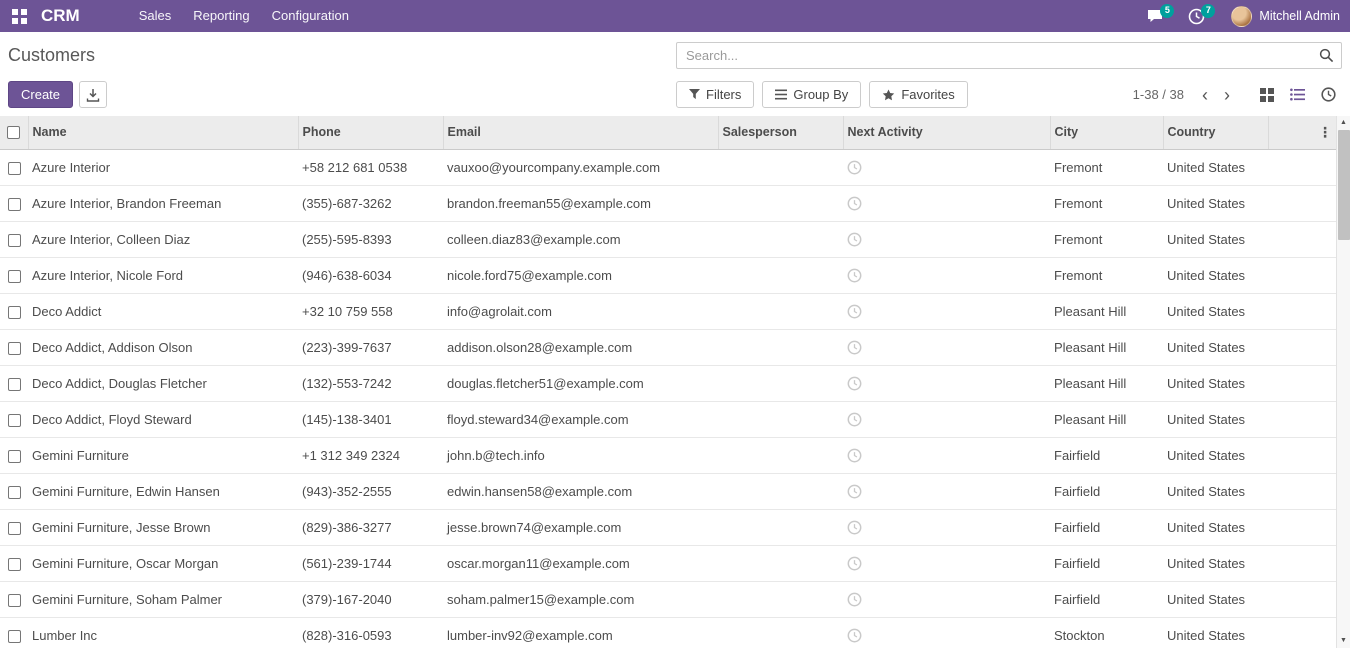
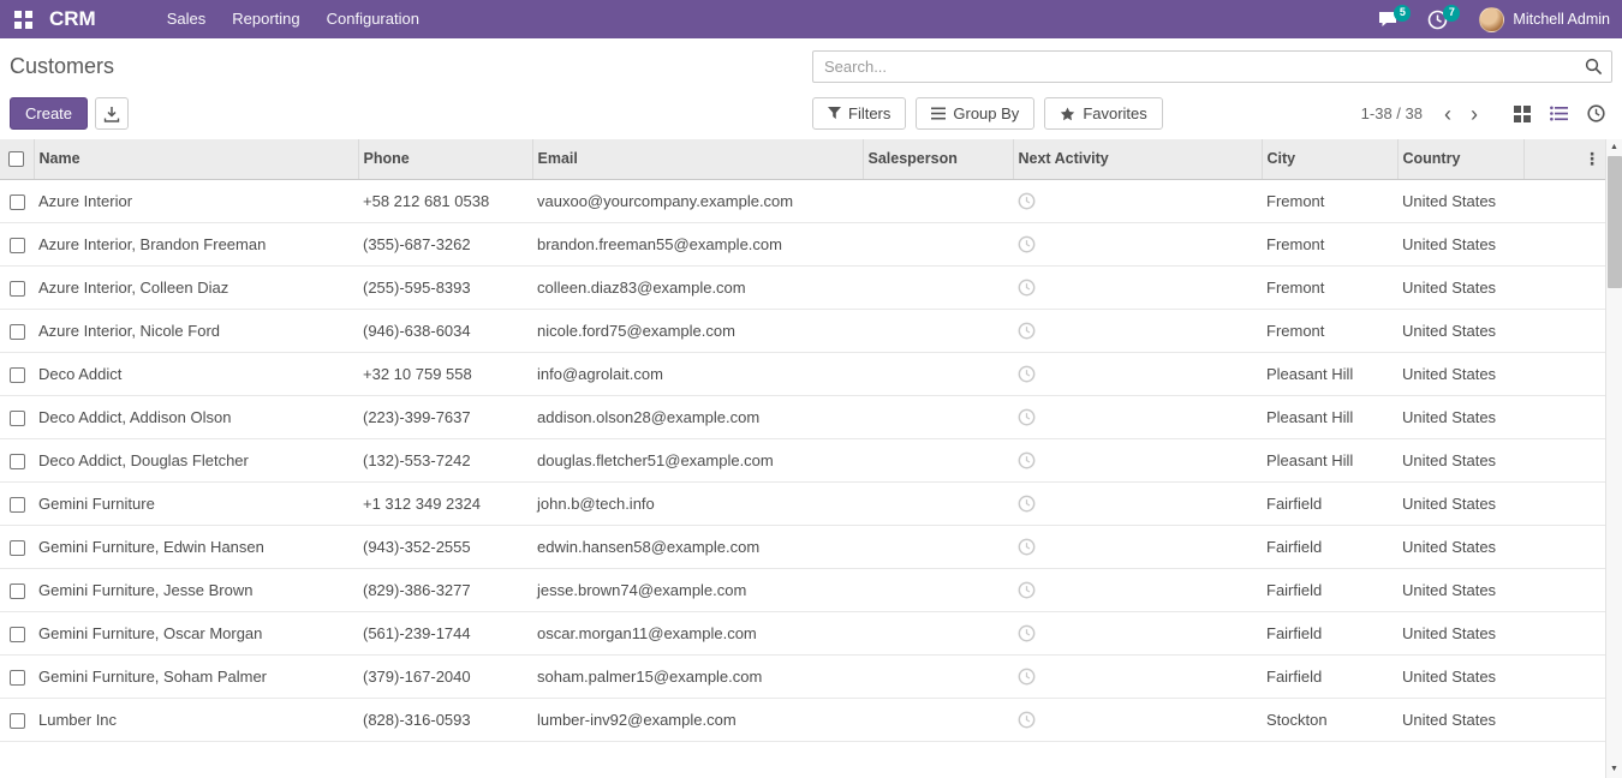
  CRM
  Sales
  Reporting
  Configuration
  5
  7
  Mitchell Admin
  Customers
  Create
  Search...
  Filters
  Group By
  Favorites
  1-38 / 38
  ‹
  ›
  	Name	Phone	Email	Salesperson	Next Activity	City	Country	⋮
  	Azure Interior	+58 212 681 0538	vauxoo@yourcompany.example.com			Fremont	United States
  	Azure Interior, Brandon Freeman	(355)-687-3262	brandon.freeman55@example.com			Fremont	United States
  	Azure Interior, Colleen Diaz	(255)-595-8393	colleen.diaz83@example.com			Fremont	United States
  	Azure Interior, Nicole Ford	(946)-638-6034	nicole.ford75@example.com			Fremont	United States
  	Deco Addict	+32 10 759 558	info@agrolait.com			Pleasant Hill	United States
  	Deco Addict, Addison Olson	(223)-399-7637	addison.olson28@example.com			Pleasant Hill	United States
  	Deco Addict, Douglas Fletcher	(132)-553-7242	douglas.fletcher51@example.com			Pleasant Hill	United States
- 	Deco Addict, Floyd Steward	(145)-138-3401	floyd.steward34@example.com			Pleasant Hill	United States
  	Gemini Furniture	+1 312 349 2324	john.b@tech.info			Fairfield	United States
  	Gemini Furniture, Edwin Hansen	(943)-352-2555	edwin.hansen58@example.com			Fairfield	United States
  	Gemini Furniture, Jesse Brown	(829)-386-3277	jesse.brown74@example.com			Fairfield	United States
  	Gemini Furniture, Oscar Morgan	(561)-239-1744	oscar.morgan11@example.com			Fairfield	United States
  	Gemini Furniture, Soham Palmer	(379)-167-2040	soham.palmer15@example.com			Fairfield	United States
  	Lumber Inc	(828)-316-0593	lumber-inv92@example.com			Stockton	United States
